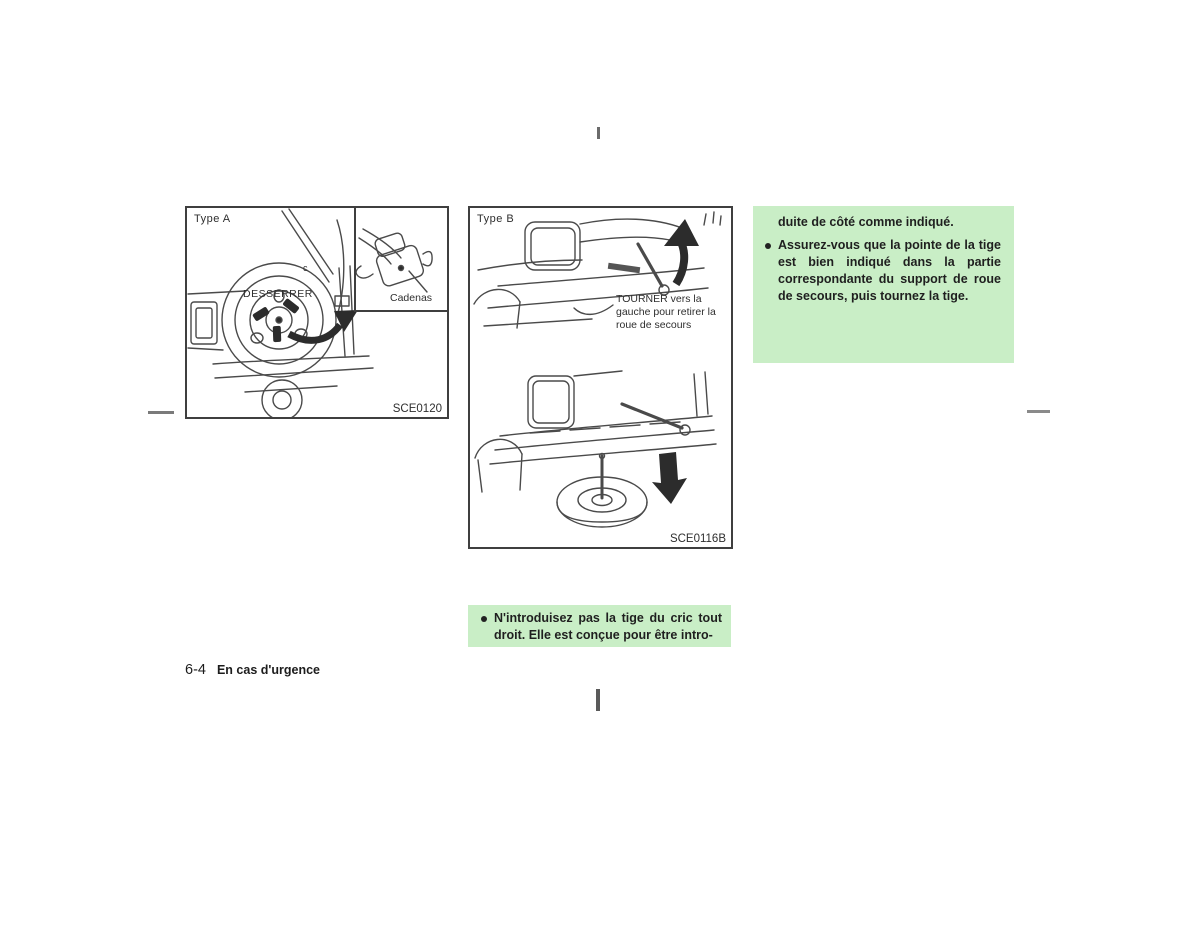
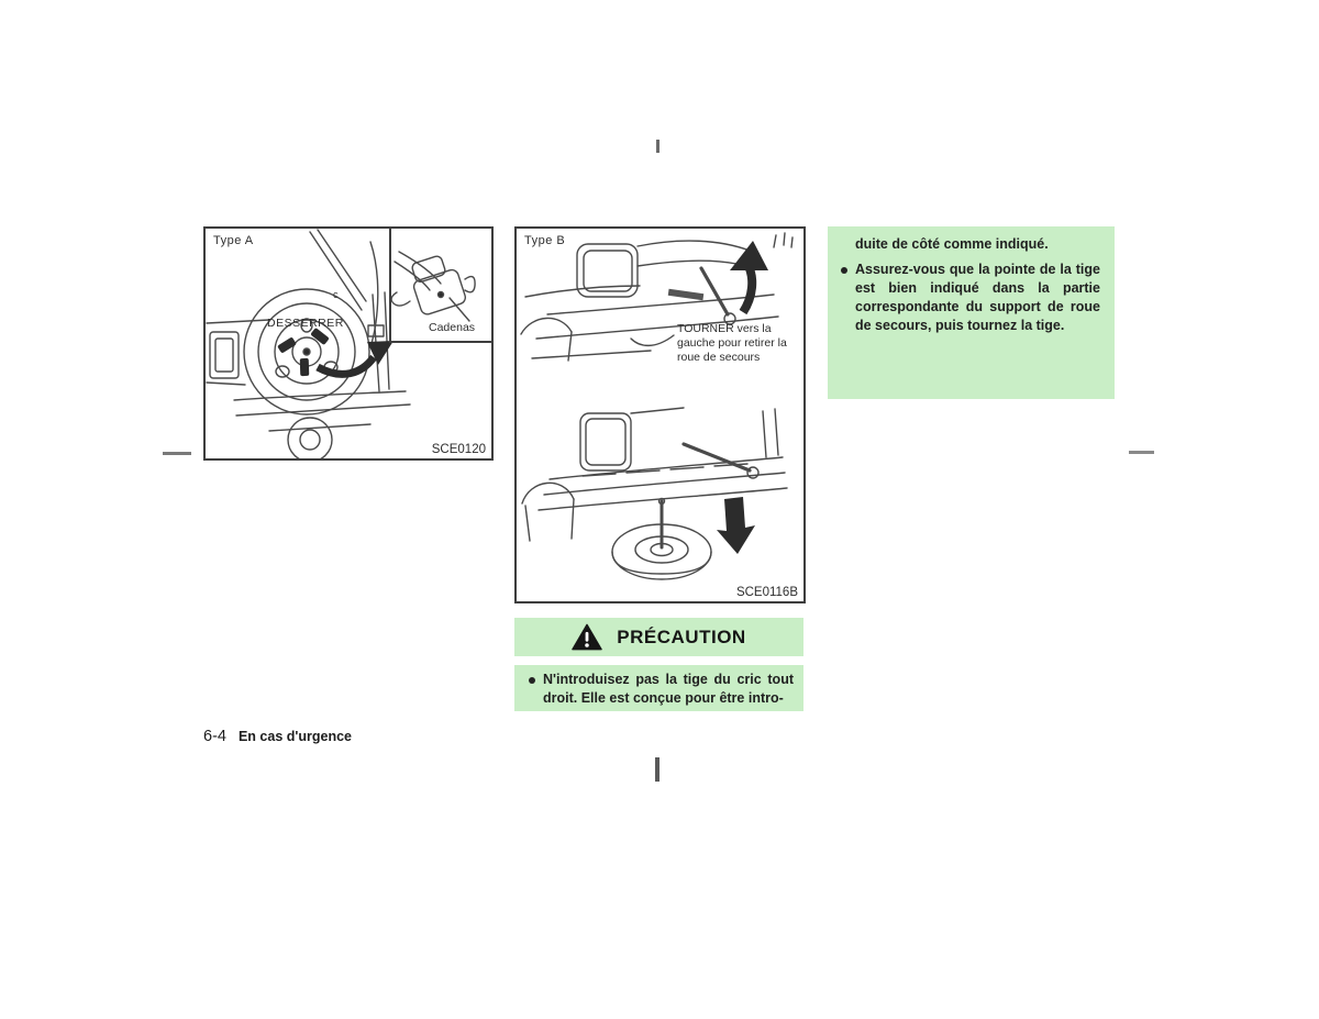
  Type A
  DESSERRER
  c
  Cadenas
  SCE0120
  Type B
  TOURNER vers la gauche pour retirer la roue de secours
  SCE0116B
  duite de côté comme indiqué.
  Assurez-vous que la pointe de la tige est bien indiqué dans la partie correspondante du support de roue de secours, puis tournez la tige.
+ PRÉCAUTION
  N'introduisez pas la tige du cric tout droit. Elle est conçue pour être intro-
  6-4
  En cas d'urgence
